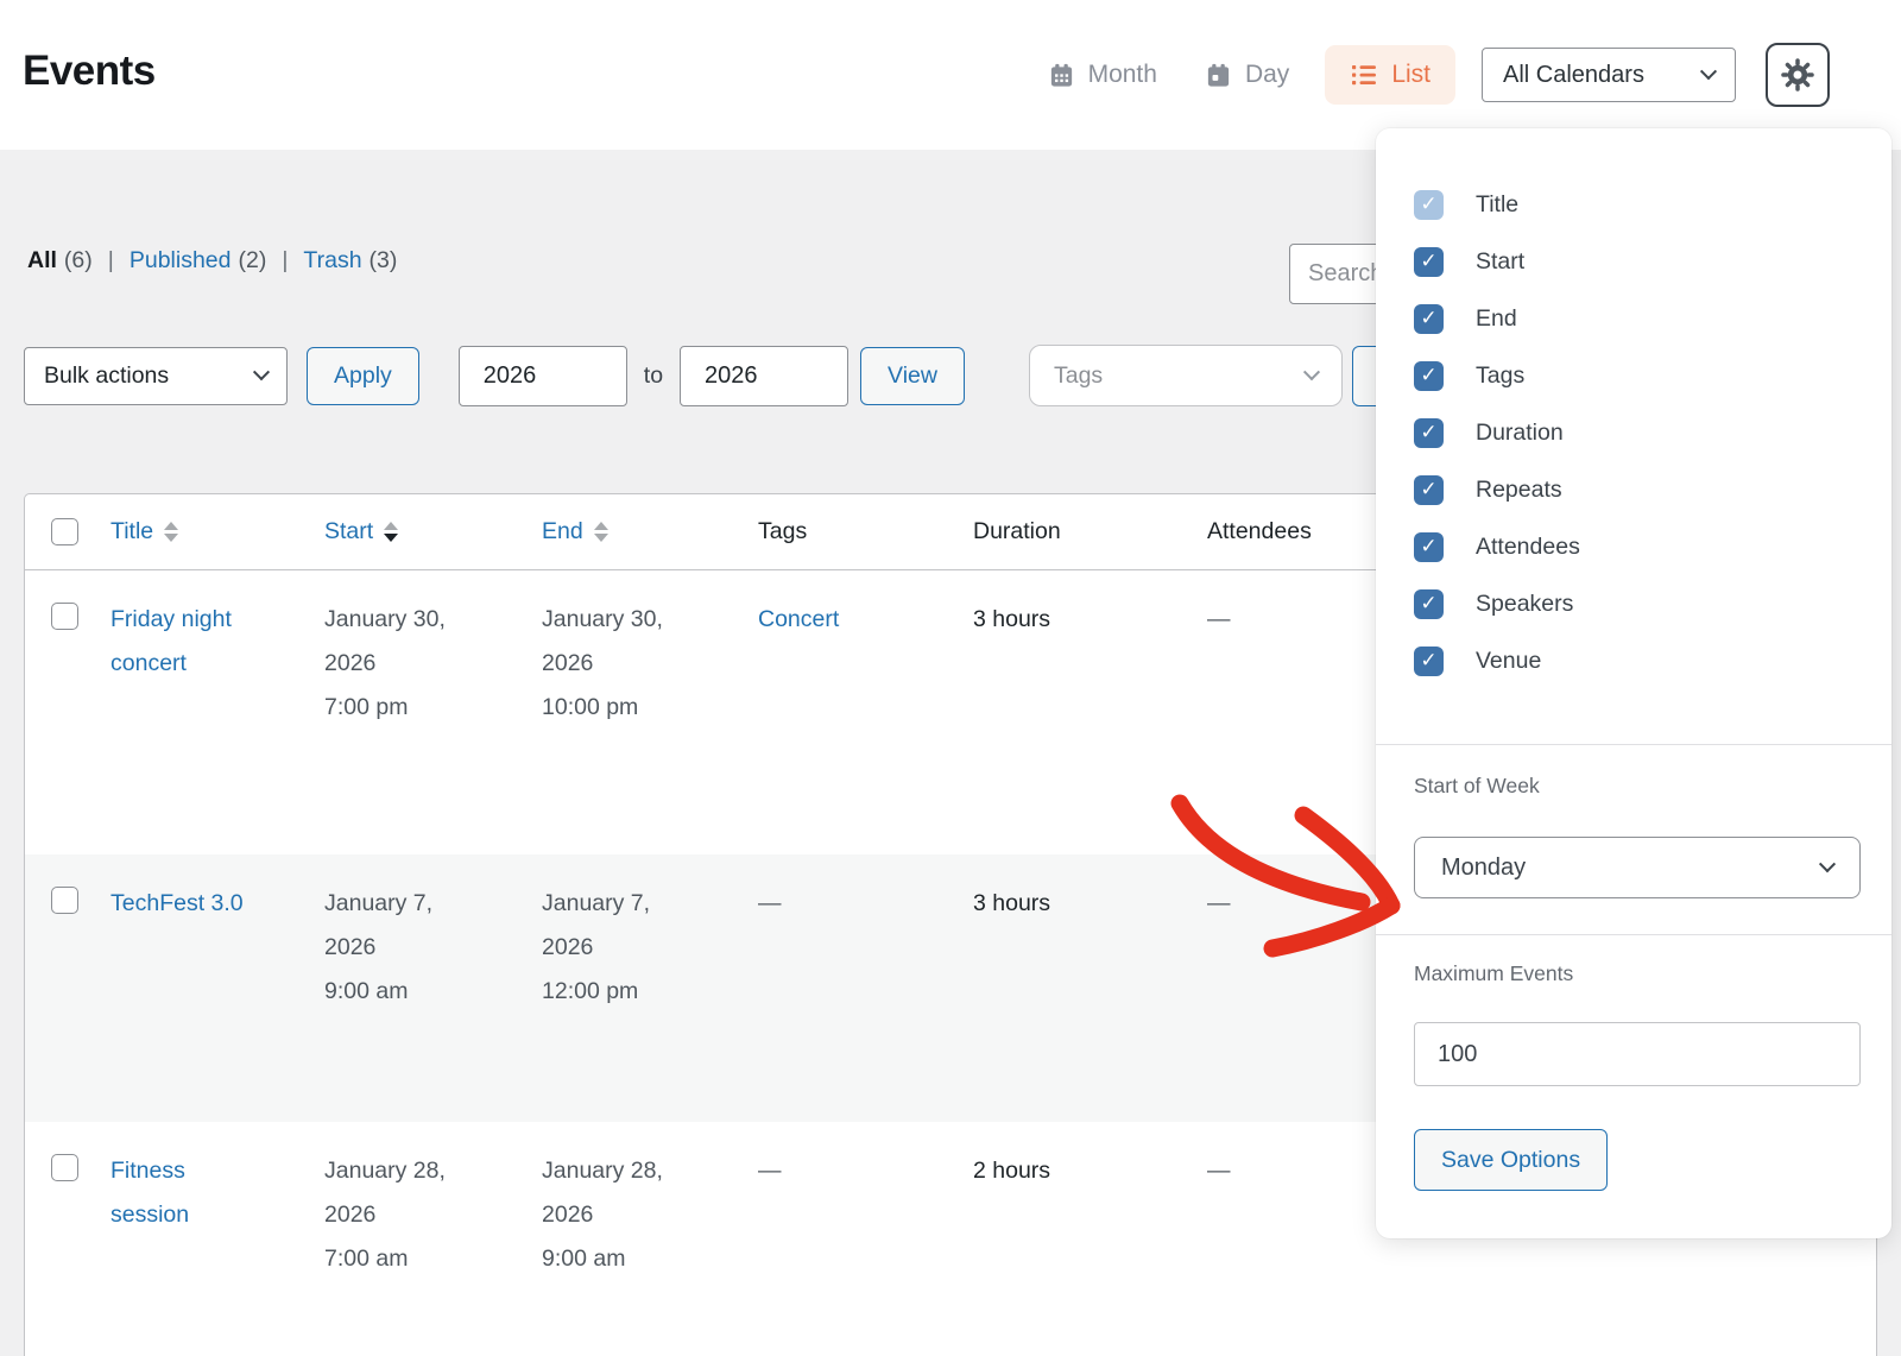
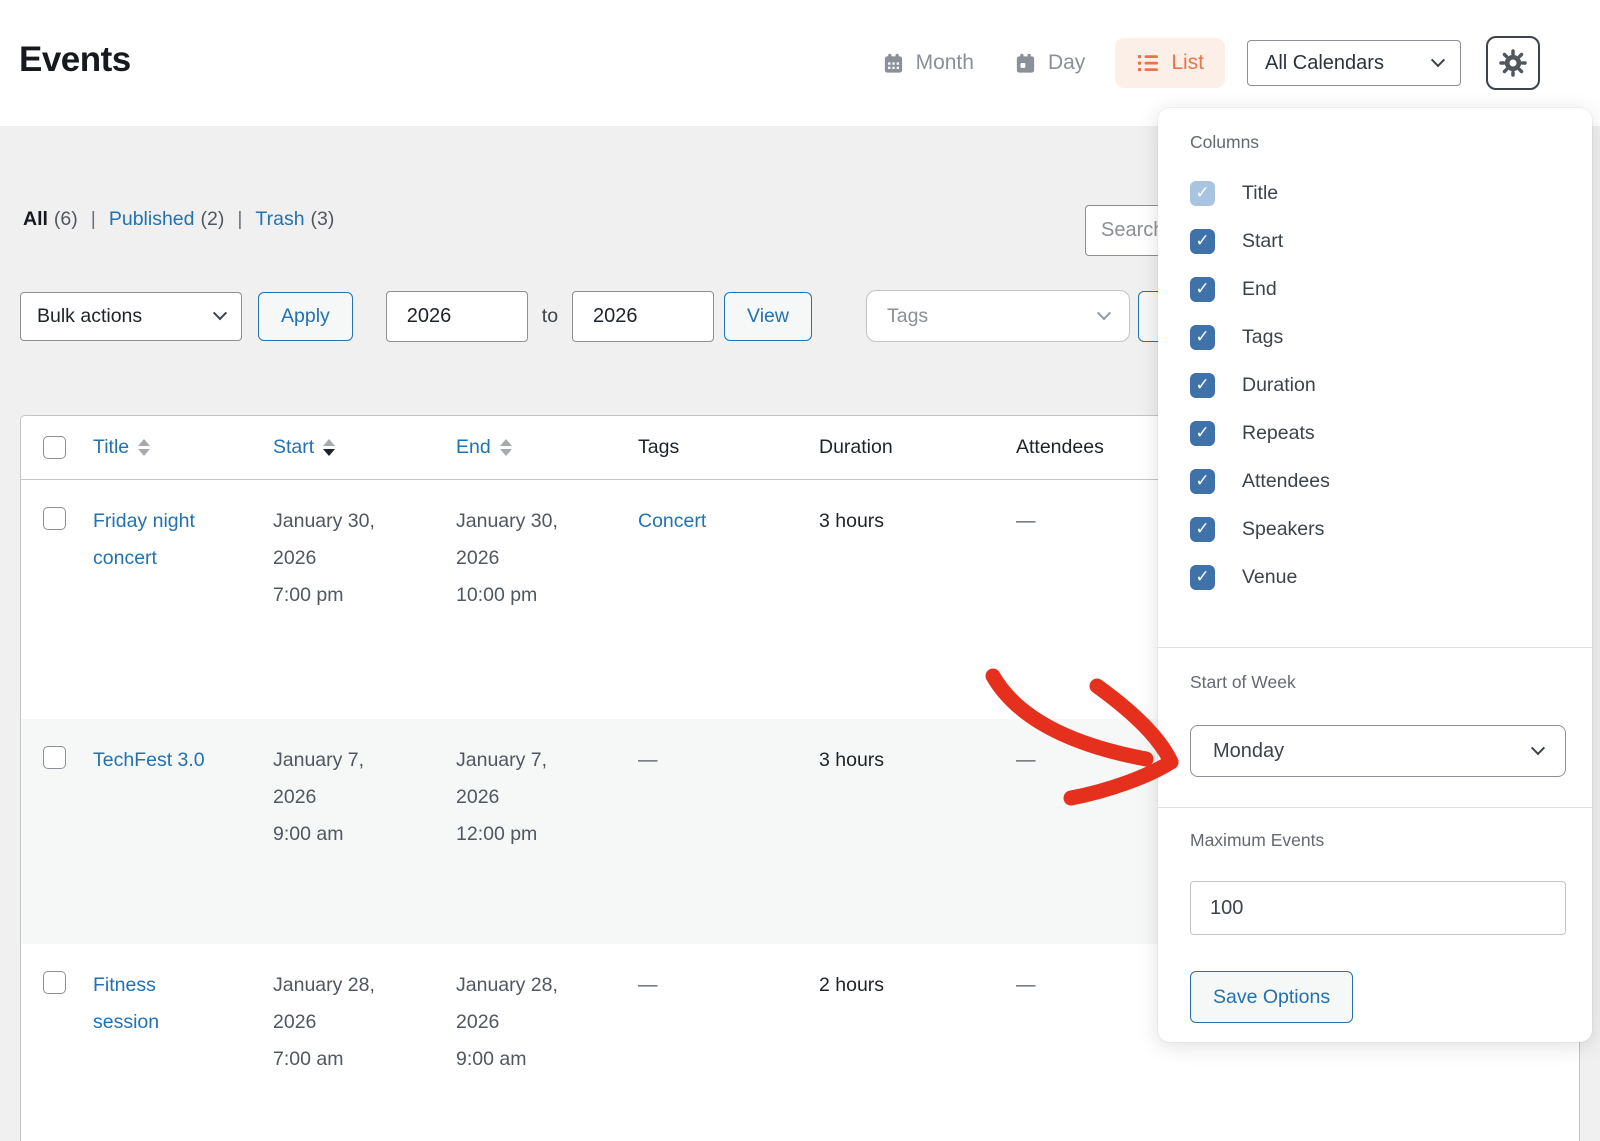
  Events
  Month
  Day
  List
  All Calendars
  All
  (6)
  |
  Published
  (2)
  |
  Trash
  (3)
  Searc
  Bulk actions
  Apply
  2026
  to
  2026
  View
  Tags
  Title
  Start
  End
  Tags
  Duration
  Attendees
  Friday night concert
  January 30, 2026
  7:00 pm
  January 30, 2026
  10:00 pm
  Concert
  3 hours
  —
  TechFest 3.0
  January 7, 2026
  9:00 am
  January 7, 2026
  12:00 pm
  —
  3 hours
  —
  Fitness session
  January 28, 2026
  7:00 am
  January 28, 2026
  9:00 am
  —
  2 hours
  —
+ Columns
  ✓
  Title
  ✓
  Start
  ✓
  End
  ✓
  Tags
  ✓
  Duration
  ✓
  Repeats
  ✓
  Attendees
  ✓
  Speakers
  ✓
  Venue
  Start of Week
  Monday
  Maximum Events
  100 Save Options
